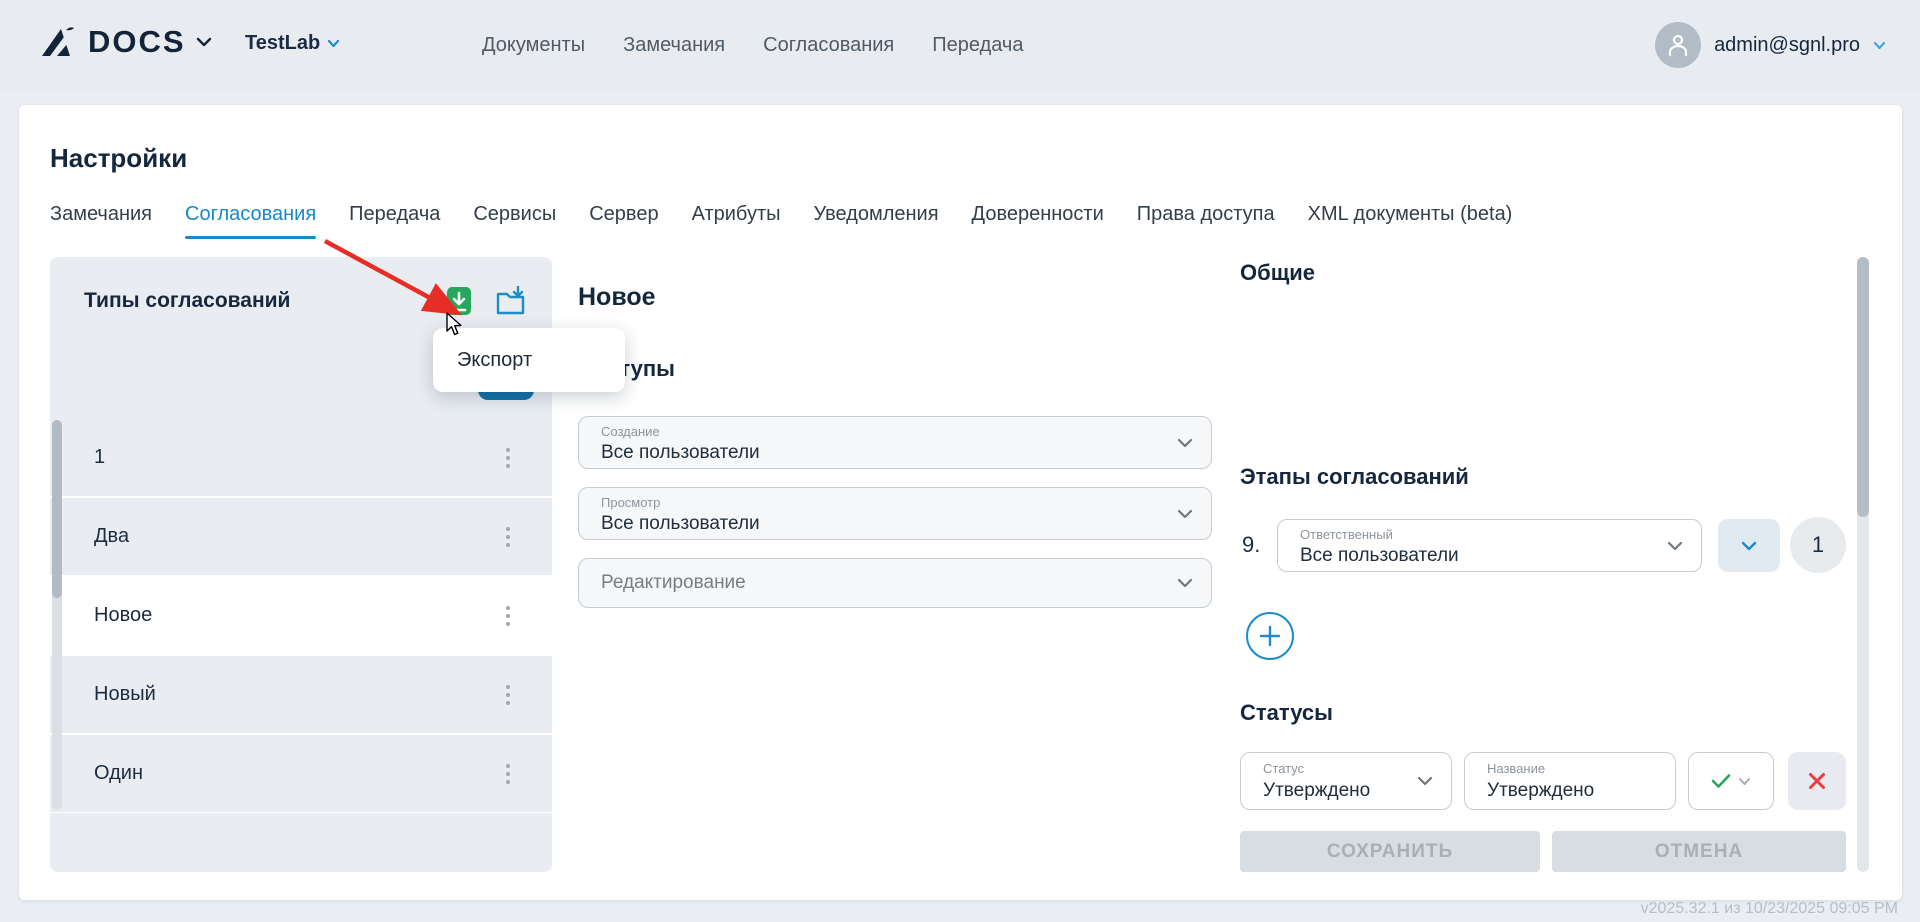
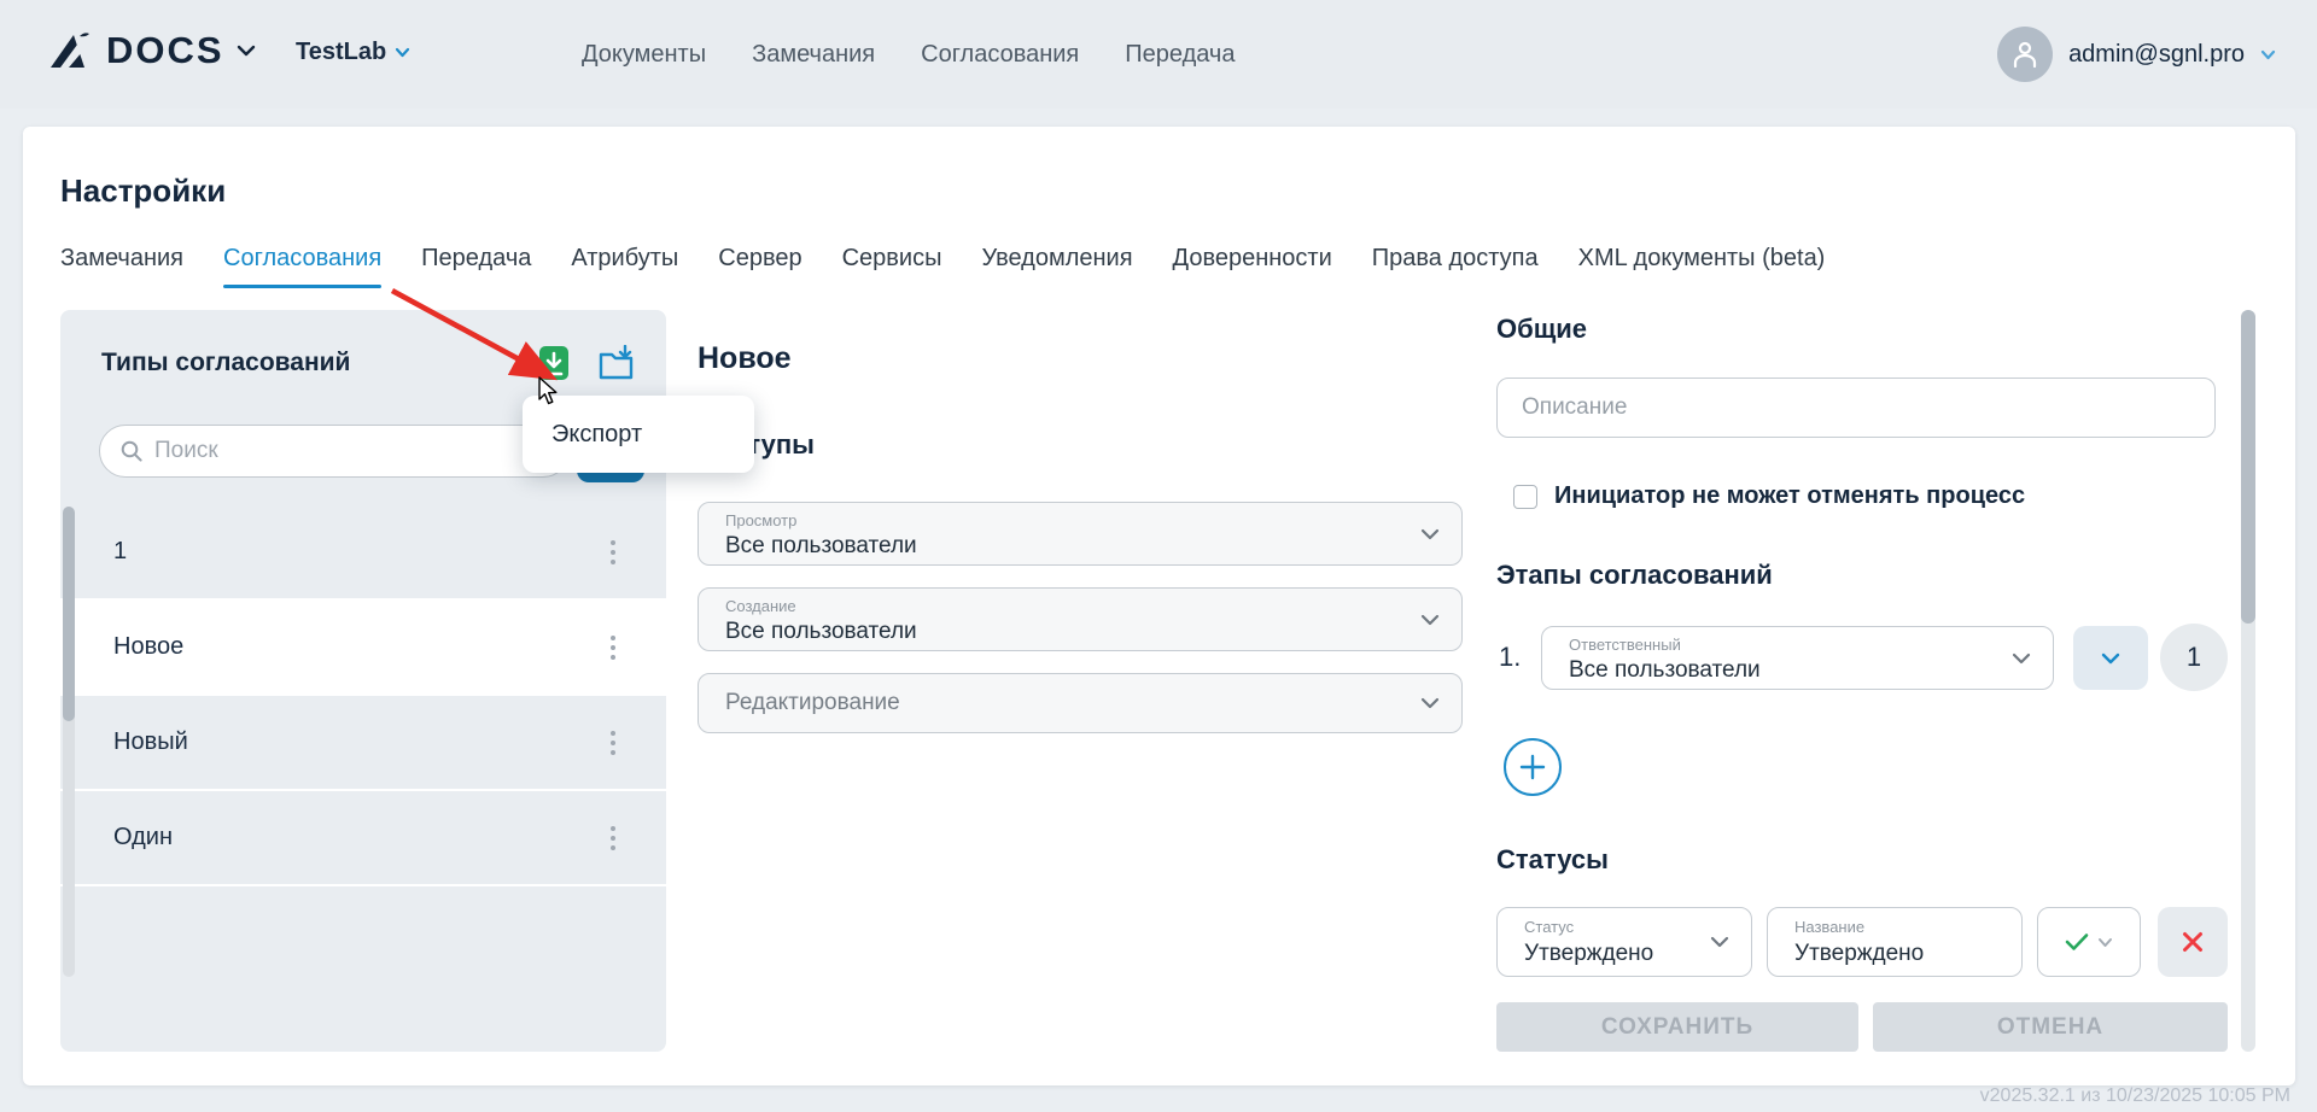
  DOCS
  TestLab
  Документы
  Замечания
  Согласования
  Передача
  admin@sgnl.pro
  Настройки
  Замечания
  Согласования
  Передача
- Сервисы
+ Атрибуты
  Сервер
- Атрибуты
+ Сервисы
  Уведомления
  Доверенности
  Права доступа
  XML документы (beta)
  Типы согласований
+ Поиск
  1
- Два
  Новое
  Новый
  Один
  Новое
- Создание
+ Просмотр
  Все пользователи
- Просмотр
+ Создание
  Все пользователи
  Редактирование
  Общие
+ Описание
+ Инициатор не может отменять процесс
  Этапы согласований
- 9.
+ 1.
  Ответственный
  Все пользователи
  1
  Статусы
  Статус
  Утверждено
  Название
  Утверждено
  СОХРАНИТЬ
  ОТМЕНА
  Экспорт
- v2025.32.1 из 10/23/2025 09:05 PM
+ v2025.32.1 из 10/23/2025 10:05 PM
